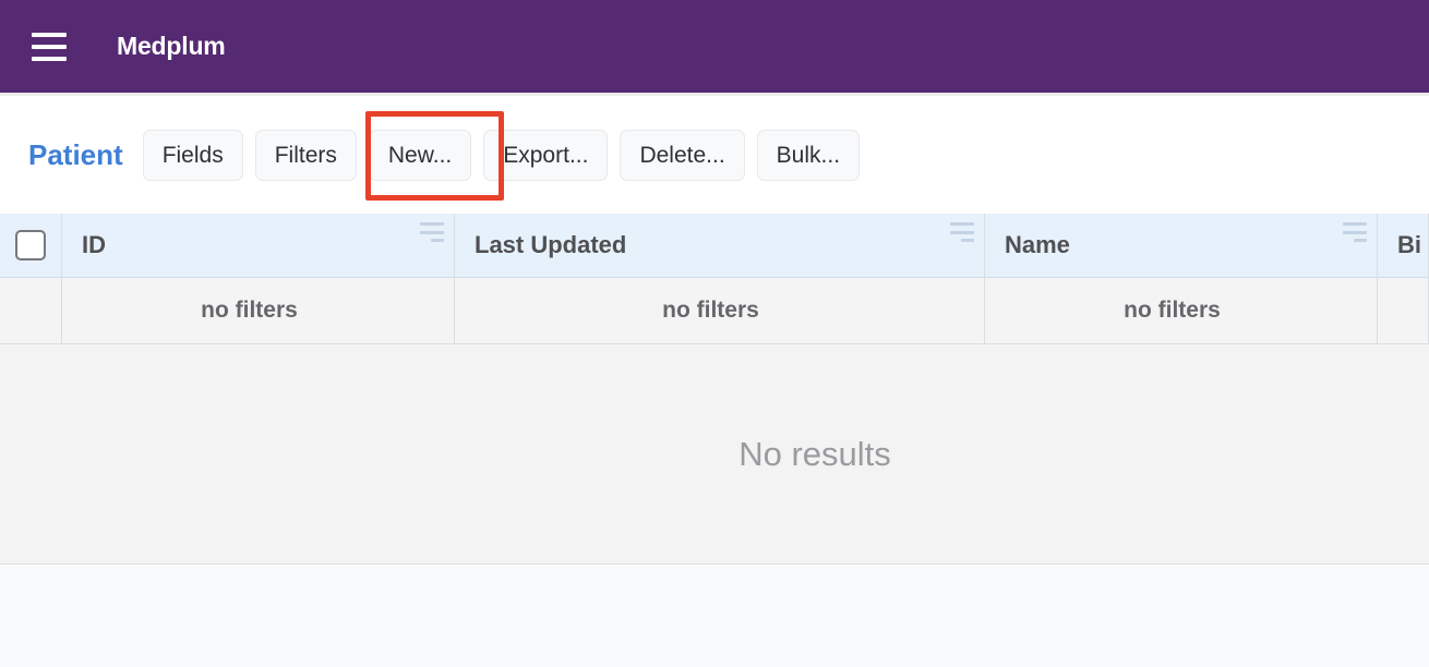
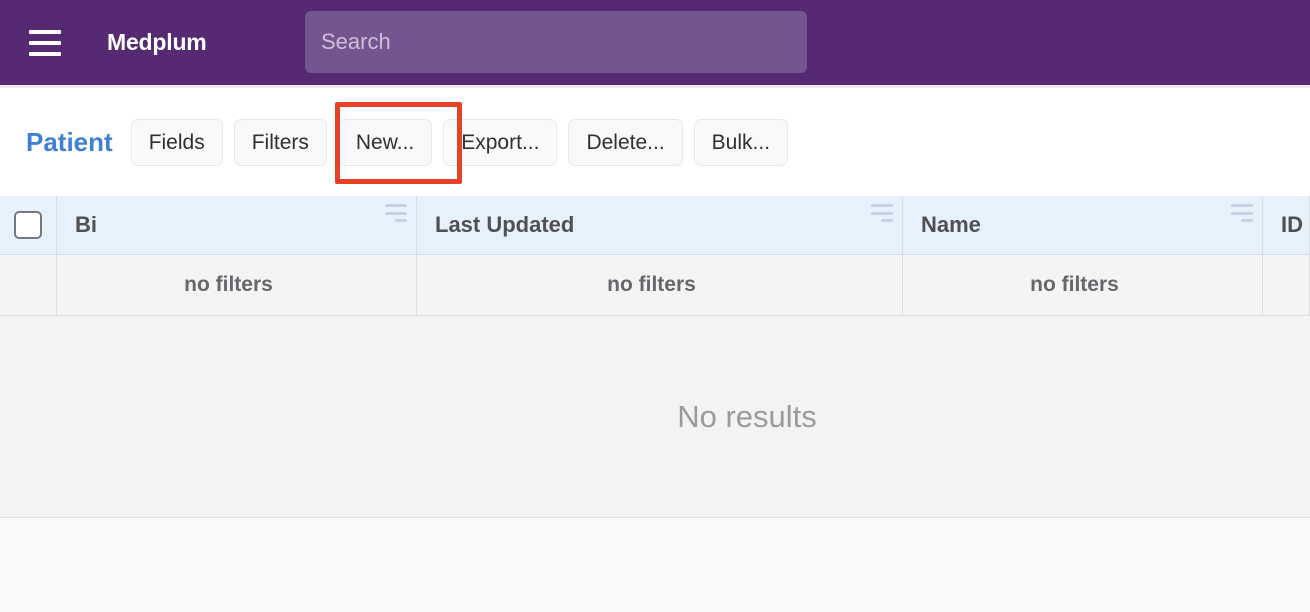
  Medplum
+ Search
  Patient
  Fields
  Filters
  New...
  Export...
  Delete...
  Bulk...
- ID
+ Bi
  Last Updated
  Name
- Bi
+ ID
  no filters
  no filters
  no filters
  No results
